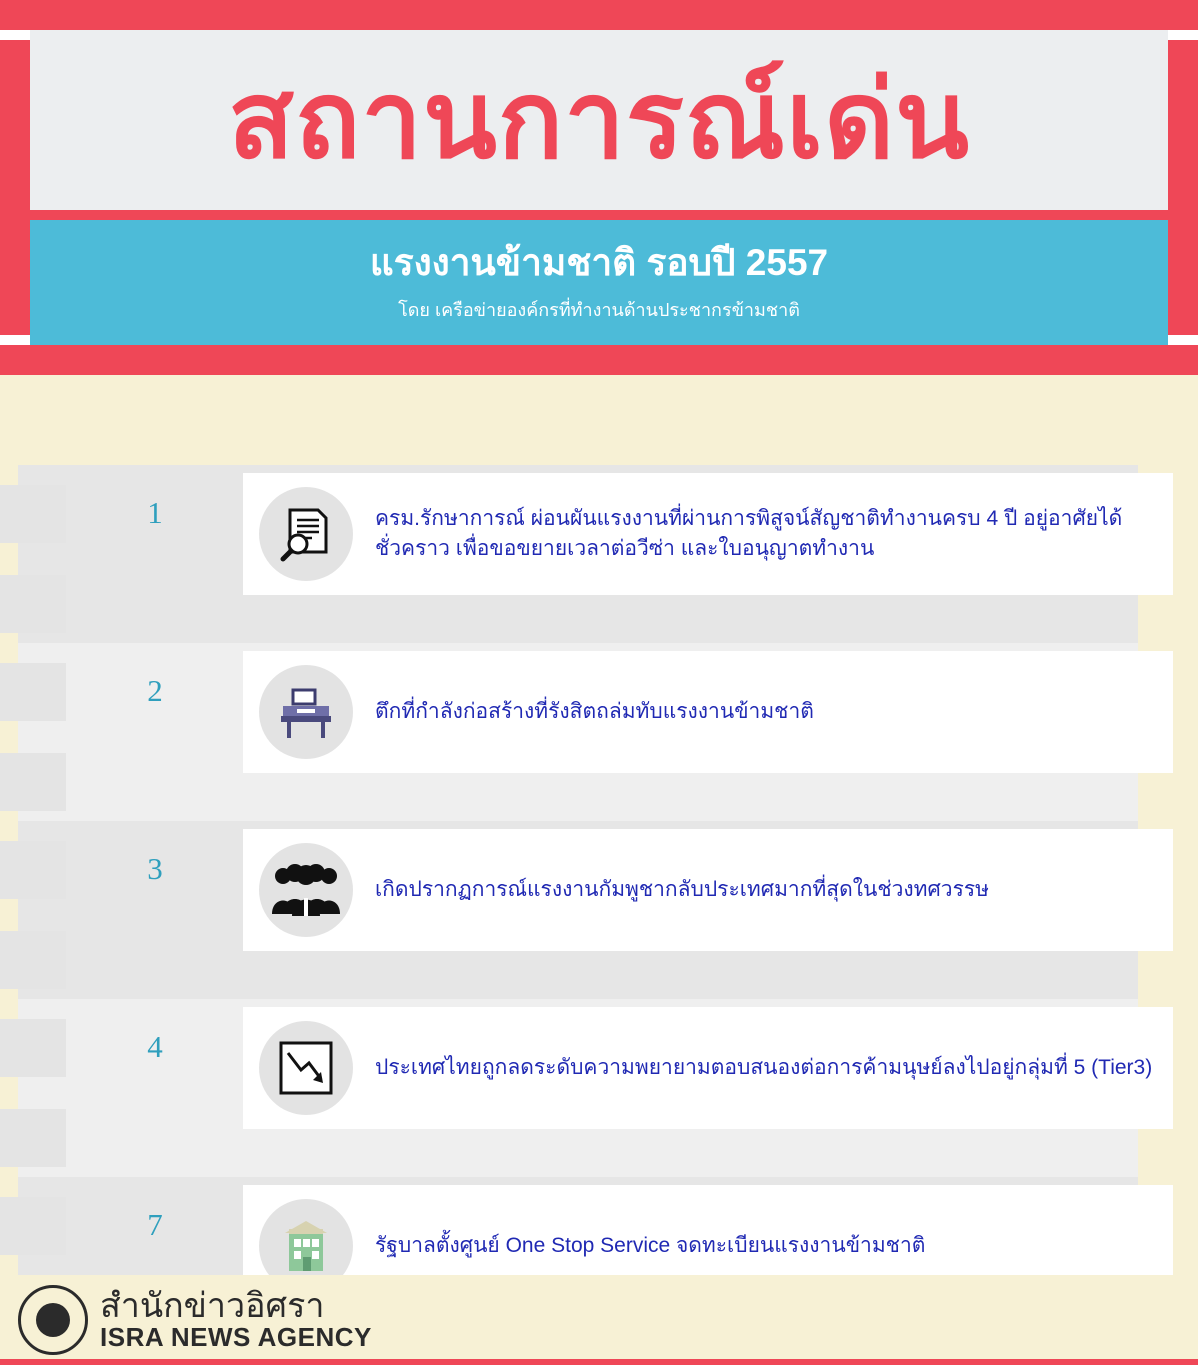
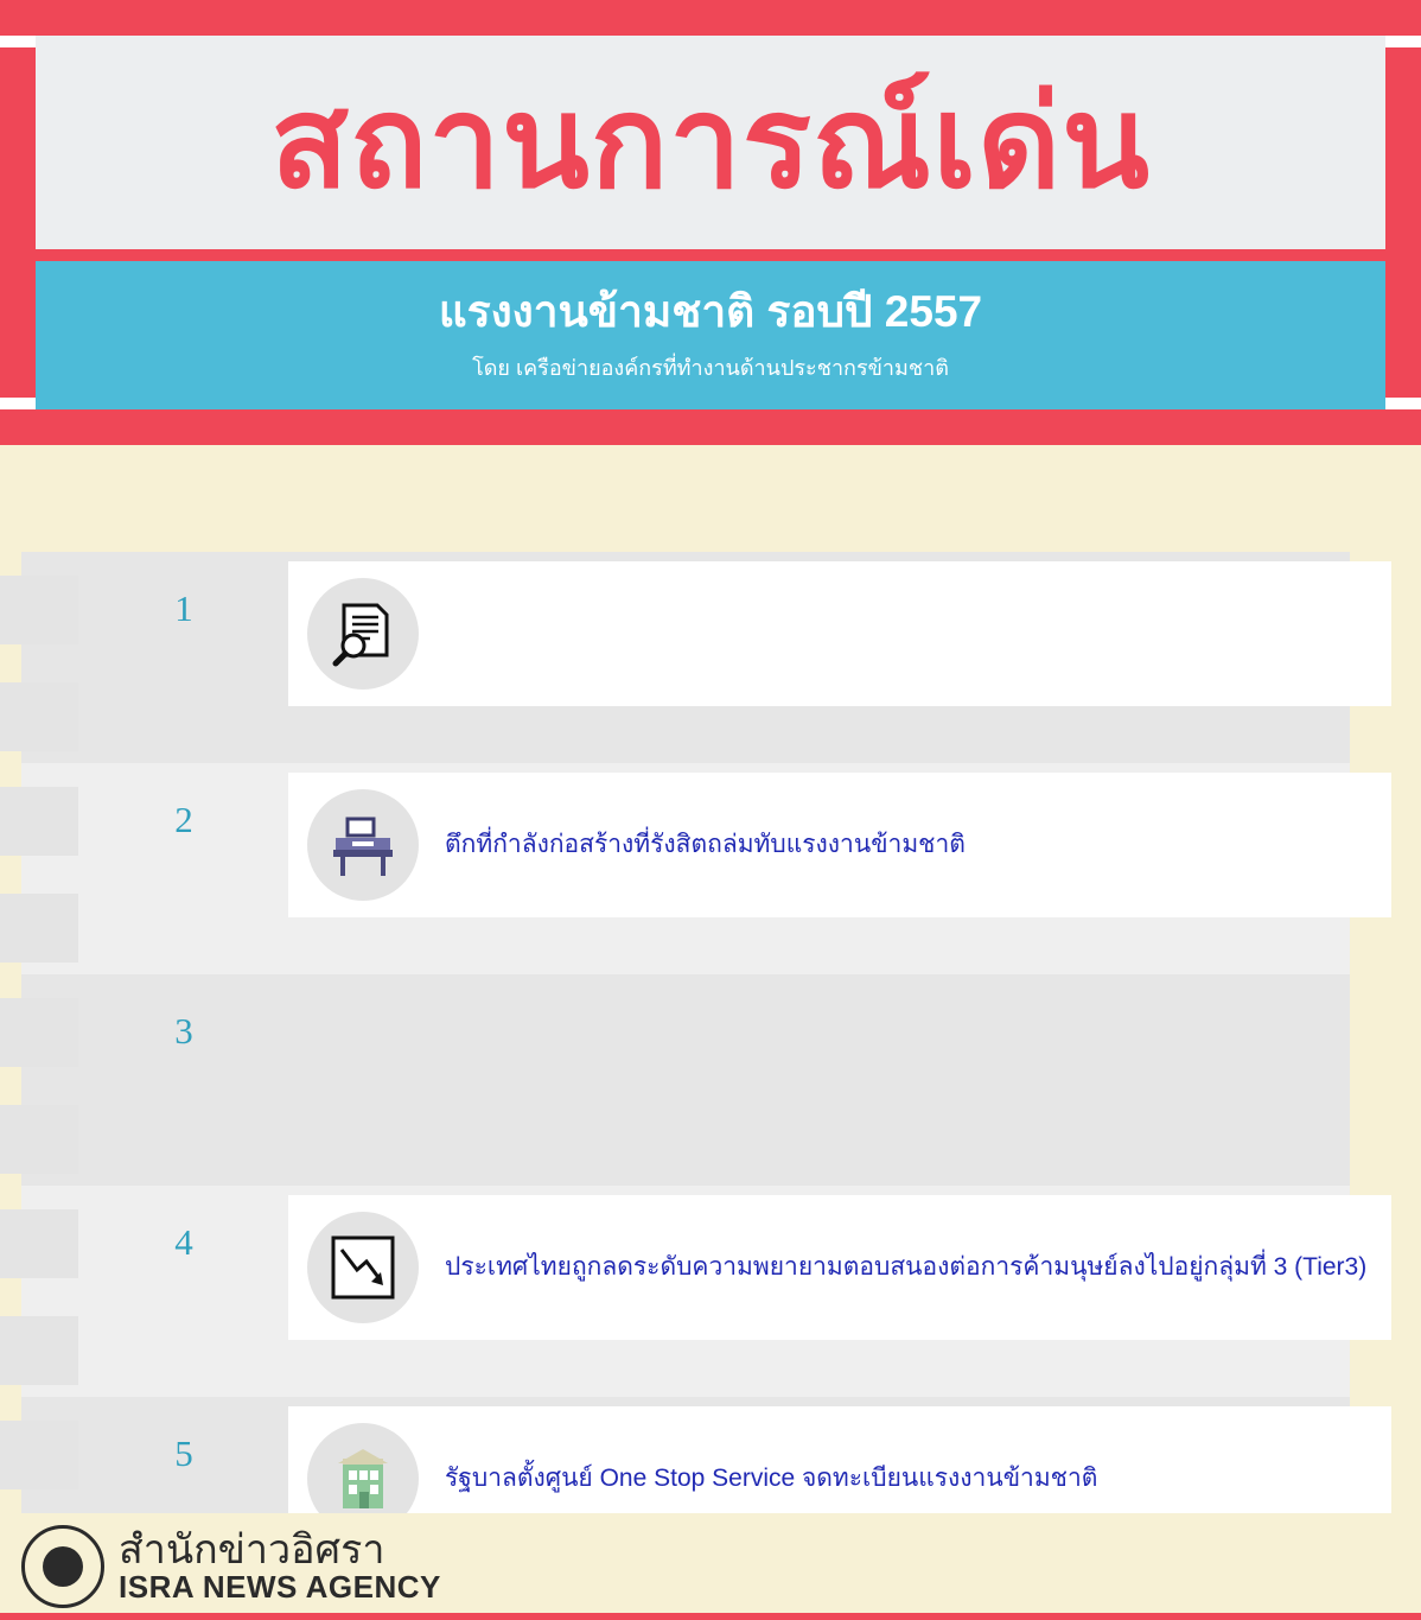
  สถานการณ์เด่น
  แรงงานข้ามชาติ รอบปี 2557
  โดย เครือข่ายองค์กรที่ทำงานด้านประชากรข้ามชาติ
  1
- ครม.รักษาการณ์ ผ่อนผันแรงงานที่ผ่านการพิสูจน์สัญชาติทำงานครบ 4 ปี อยู่อาศัยได้ชั่วคราว เพื่อขอขยายเวลาต่อวีซ่า และใบอนุญาตทำงาน
  2
  ตึกที่กำลังก่อสร้างที่รังสิตถล่มทับแรงงานข้ามชาติ
  3
- เกิดปรากฏการณ์แรงงานกัมพูชากลับประเทศมากที่สุดในช่วงทศวรรษ
  4
- ประเทศไทยถูกลดระดับความพยายามตอบสนองต่อการค้ามนุษย์ลงไปอยู่กลุ่มที่ 5 (Tier3)
+ ประเทศไทยถูกลดระดับความพยายามตอบสนองต่อการค้ามนุษย์ลงไปอยู่กลุ่มที่ 3 (Tier3)
- 7
+ 5
  รัฐบาลตั้งศูนย์ One Stop Service จดทะเบียนแรงงานข้ามชาติ
  สำนักข่าวอิศรา
  ISRA NEWS AGENCY
